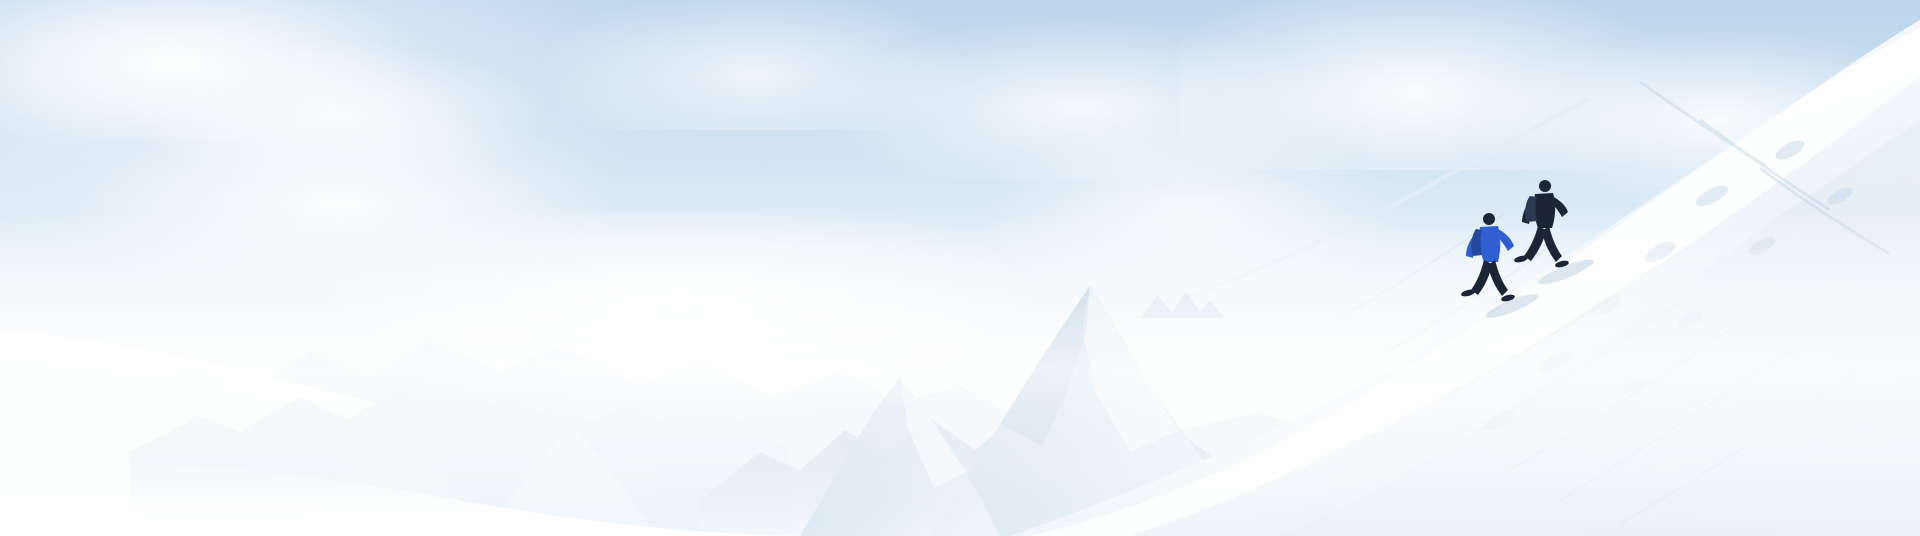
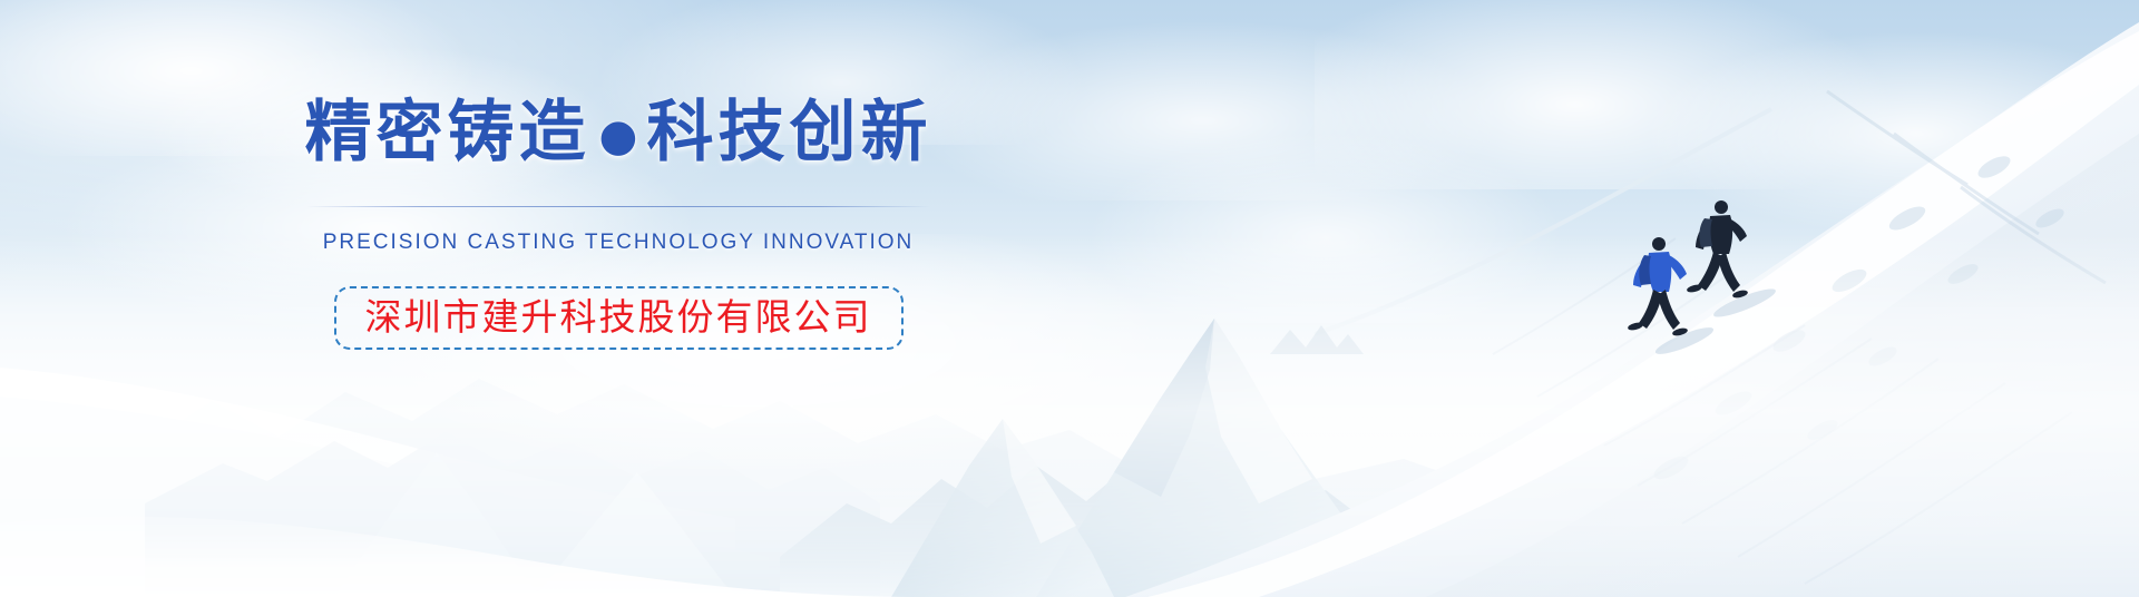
+ 精密铸造 ● 科技创新
+ PRECISION CASTING TECHNOLOGY INNOVATION
+ 深圳市建升科技股份有限公司
